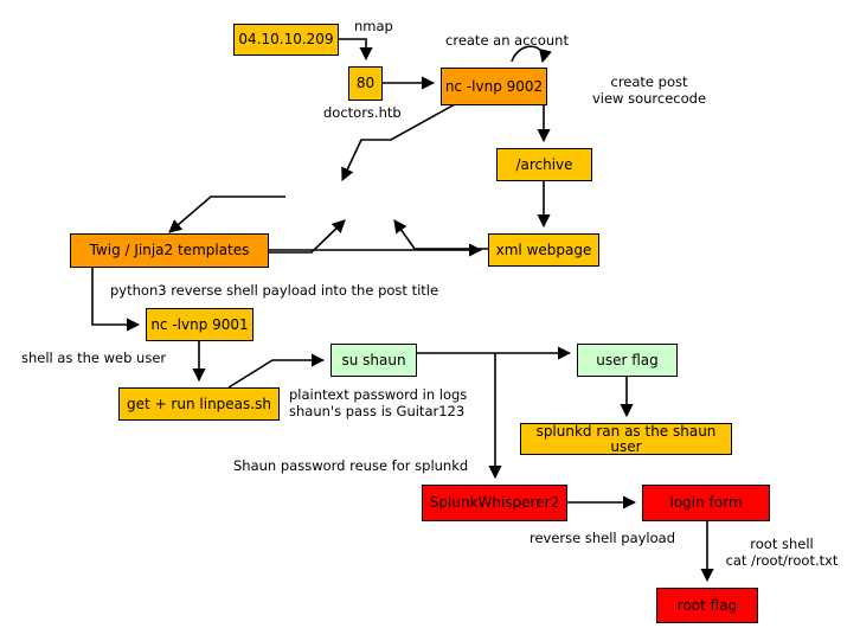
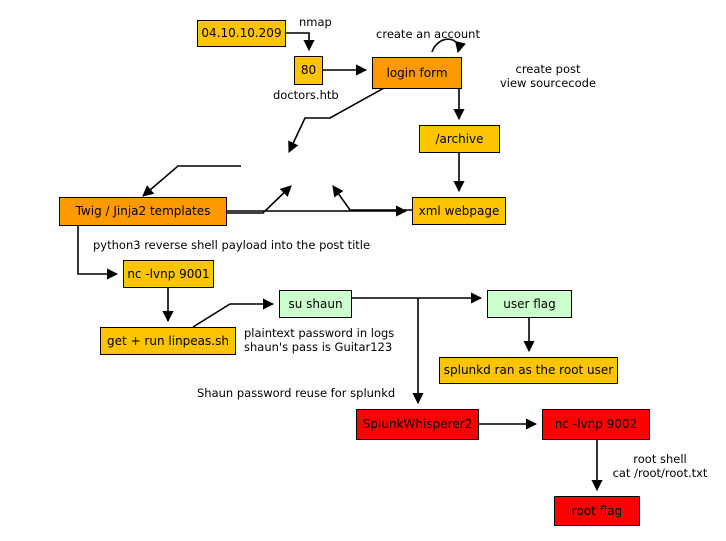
  04.10.10.209
  80
- nc -lvnp 9002
+ login form
  /archive
  xml webpage
  Twig / Jinja2 templates
  nc -lvnp 9001
  get + run linpeas.sh
  su shaun
  user flag
- splunkd ran as the shaun user
+ splunkd ran as the root user
  SplunkWhisperer2
- login form
+ nc -lvnp 9002
  root flag
  nmap
  doctors.htb
  create an account
  create post
  view sourcecode
  python3 reverse shell payload into the post title
- shell as the web user
  plaintext password in logs
  shaun's pass is Guitar123
  Shaun password reuse for splunkd
- reverse shell payload
  root shell
  cat /root/root.txt
